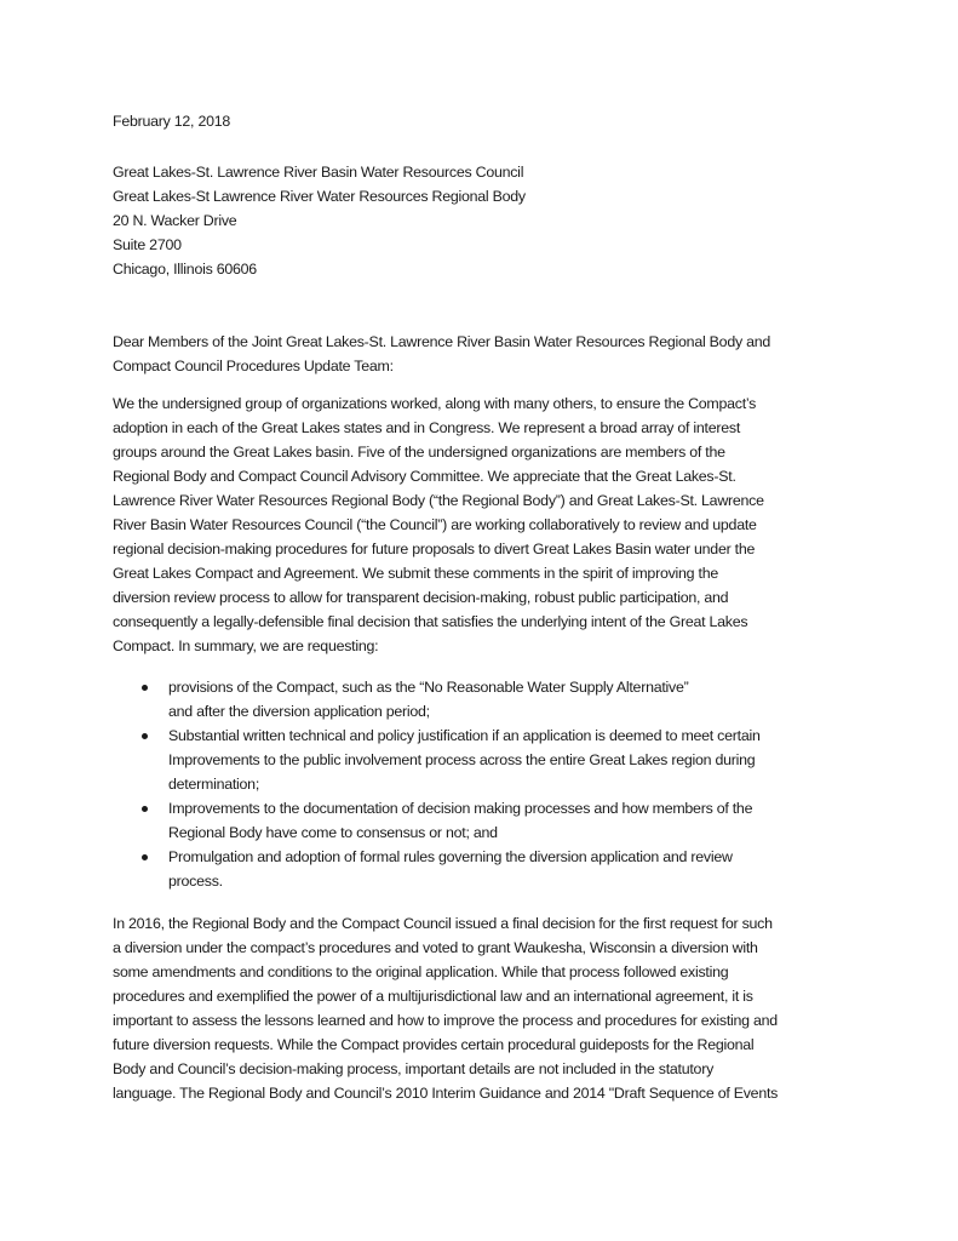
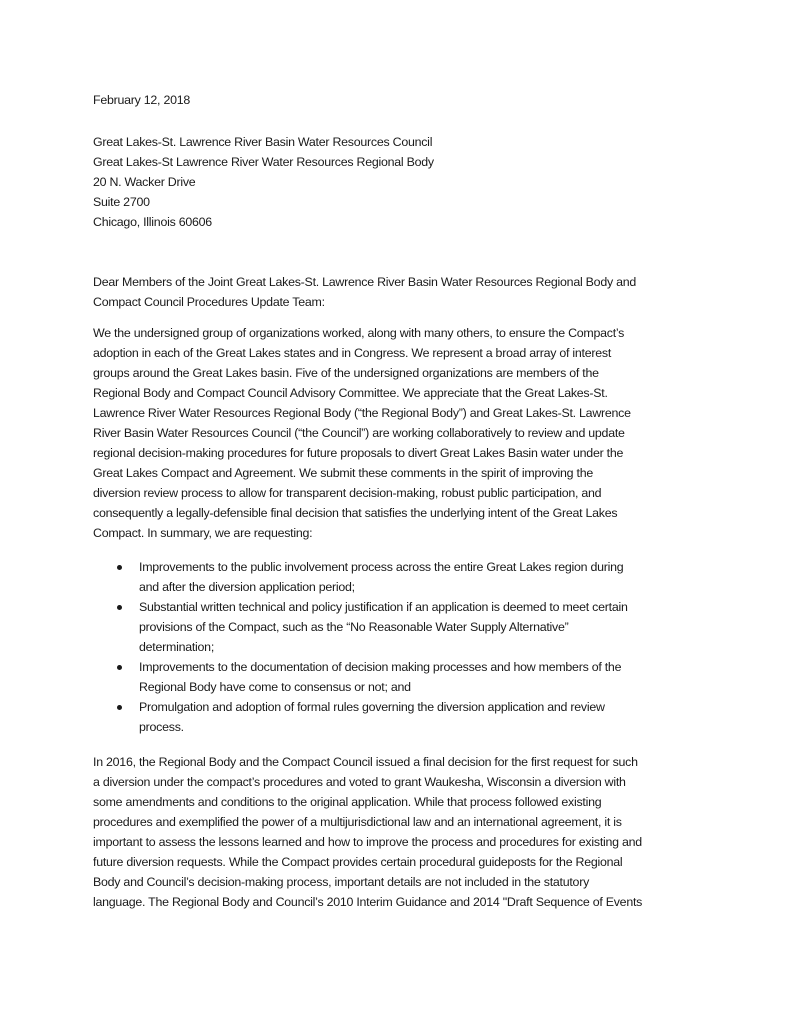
  February 12, 2018
  Great Lakes-St. Lawrence River Basin Water Resources Council
  Great Lakes-St Lawrence River Water Resources Regional Body
  20 N. Wacker Drive
  Suite 2700
  Chicago, Illinois 60606
  Dear Members of the Joint Great Lakes-St. Lawrence River Basin Water Resources Regional Body and
  Compact Council Procedures Update Team:
  We the undersigned group of organizations worked, along with many others, to ensure the Compact’s
  adoption in each of the Great Lakes states and in Congress. We represent a broad array of interest
  groups around the Great Lakes basin. Five of the undersigned organizations are members of the
  Regional Body and Compact Council Advisory Committee. We appreciate that the Great Lakes-St.
  Lawrence River Water Resources Regional Body (“the Regional Body”) and Great Lakes-St. Lawrence
  River Basin Water Resources Council (“the Council”) are working collaboratively to review and update
  regional decision-making procedures for future proposals to divert Great Lakes Basin water under the
  Great Lakes Compact and Agreement. We submit these comments in the spirit of improving the
  diversion review process to allow for transparent decision-making, robust public participation, and
  consequently a legally-defensible final decision that satisfies the underlying intent of the Great Lakes
  Compact. In summary, we are requesting:
- provisions of the Compact, such as the “No Reasonable Water Supply Alternative”
+ Improvements to the public involvement process across the entire Great Lakes region during
  and after the diversion application period;
  Substantial written technical and policy justification if an application is deemed to meet certain
- Improvements to the public involvement process across the entire Great Lakes region during
+ provisions of the Compact, such as the “No Reasonable Water Supply Alternative”
  determination;
  Improvements to the documentation of decision making processes and how members of the
  Regional Body have come to consensus or not; and
  Promulgation and adoption of formal rules governing the diversion application and review
  process.
  In 2016, the Regional Body and the Compact Council issued a final decision for the first request for such
  a diversion under the compact’s procedures and voted to grant Waukesha, Wisconsin a diversion with
  some amendments and conditions to the original application. While that process followed existing
  procedures and exemplified the power of a multijurisdictional law and an international agreement, it is
  important to assess the lessons learned and how to improve the process and procedures for existing and
  future diversion requests. While the Compact provides certain procedural guideposts for the Regional
  Body and Council’s decision-making process, important details are not included in the statutory
  language. The Regional Body and Council’s 2010 Interim Guidance and 2014 "Draft Sequence of Events
